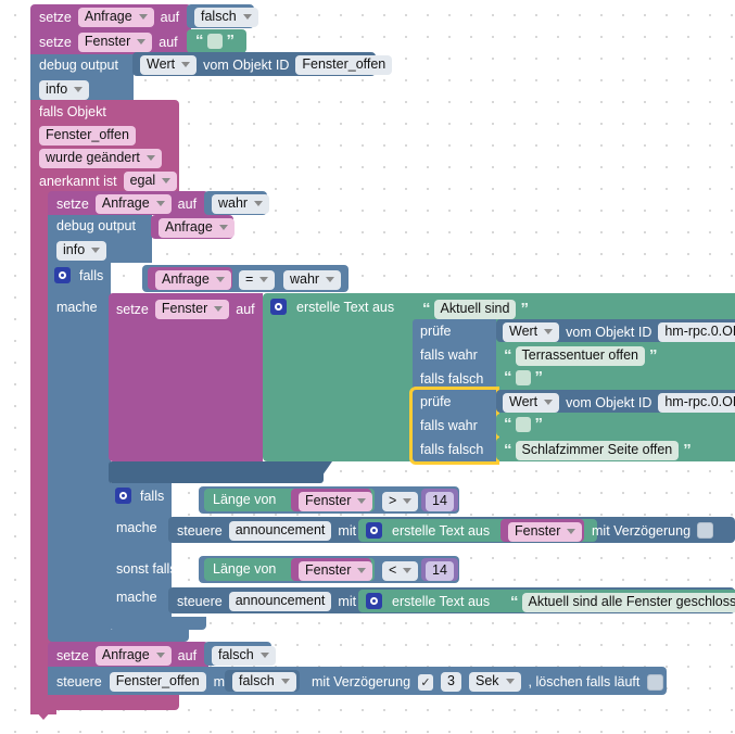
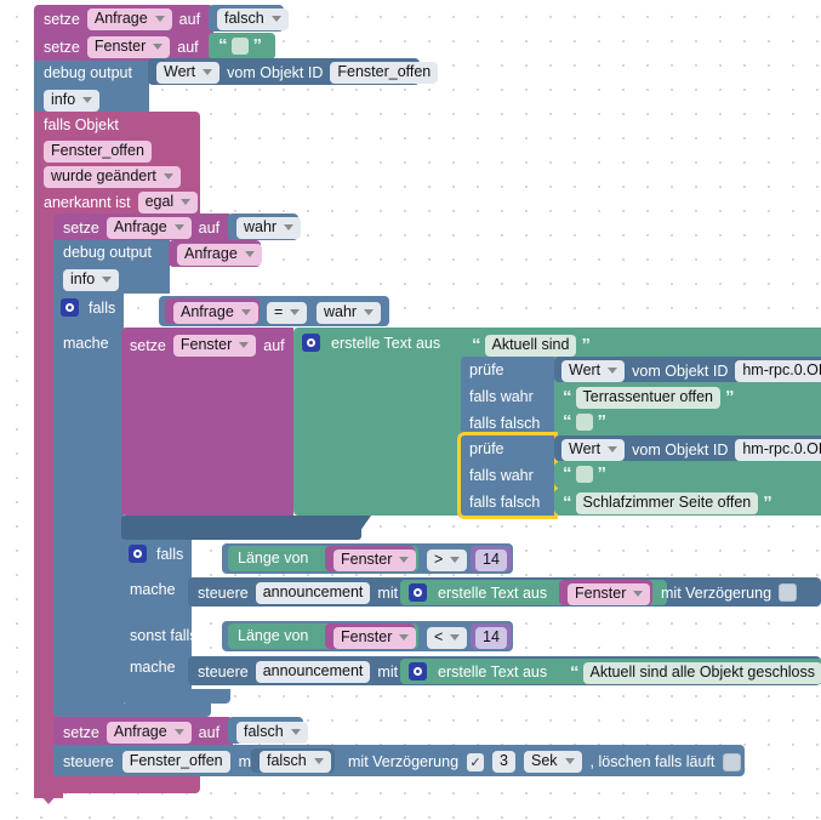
  setze
  Anfrage
  auf
  falsch
  setze
  Fenster
  auf
  “
  ”
  debug output
  info
  Wert
  vom Objekt ID
  Fenster_offen
  falls Objekt
  Fenster_offen
  wurde geändert
  anerkannt ist
  egal
  setze
  Anfrage
  auf
  wahr
  debug output
  info
  Anfrage
  falls
  mache
  Anfrage
  =
  wahr
  setze
  Fenster
  auf
  erstelle Text aus
  “
  Aktuell sind
  ”
  prüfe
  falls wahr
  falls falsch
  Wert
  vom Objekt ID
  hm-rpc.0.O
  “
  Terrassentuer offen
  ”
  “
  ”
  prüfe
  falls wahr
  falls falsch
  Wert
  vom Objekt ID
  hm-rpc.0.O
  “
  ”
  “
  Schlafzimmer Seite offen
  ”
  falls
  mache
  sonst falls
  mache
  Länge von
  Fenster
  >
  14
  steuere
  announcement
  mit
  erstelle Text aus
  Fenster
  mit Verzögerung
  Länge von
  Fenster
  <
  14
  steuere
  announcement
  mit
  erstelle Text aus
  “
- Aktuell sind alle Fenster geschloss
+ Aktuell sind alle Objekt geschloss
  setze
  Anfrage
  auf
  falsch
  steuere
  Fenster_offen
  falsch
  mit Verzögerung
  ✓
  3
  Sek
  , löschen falls läuft
